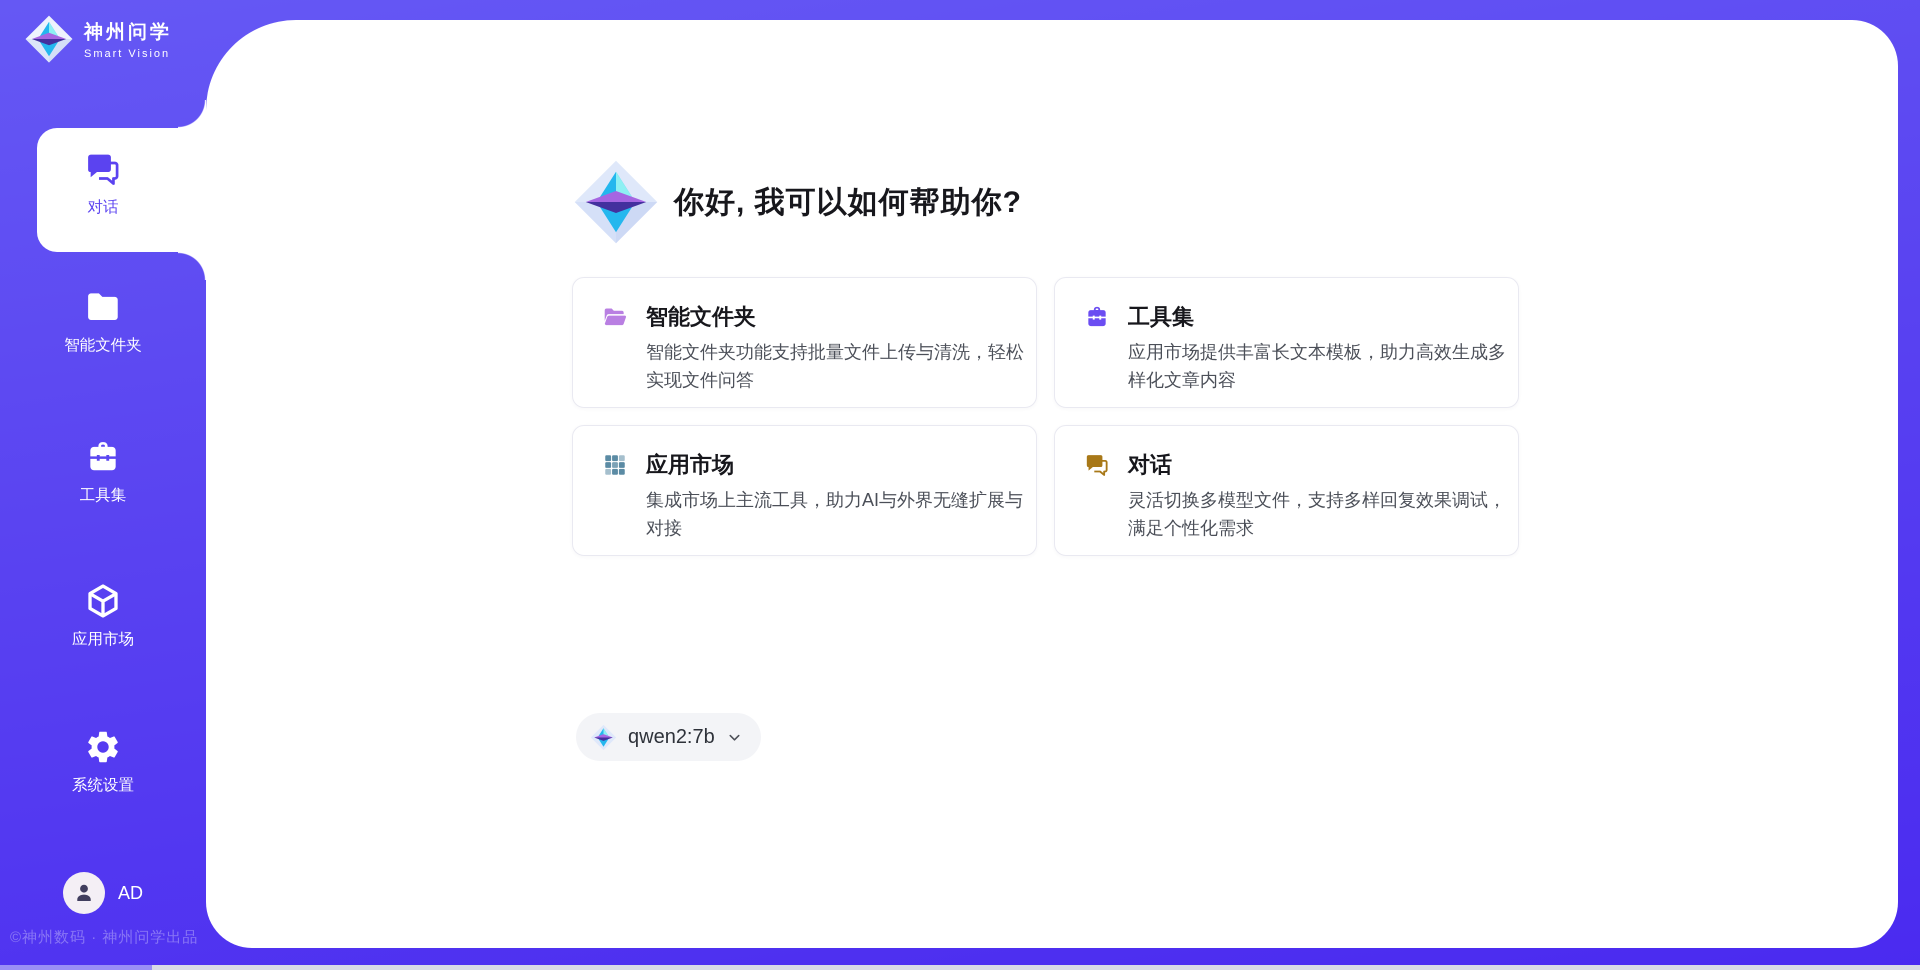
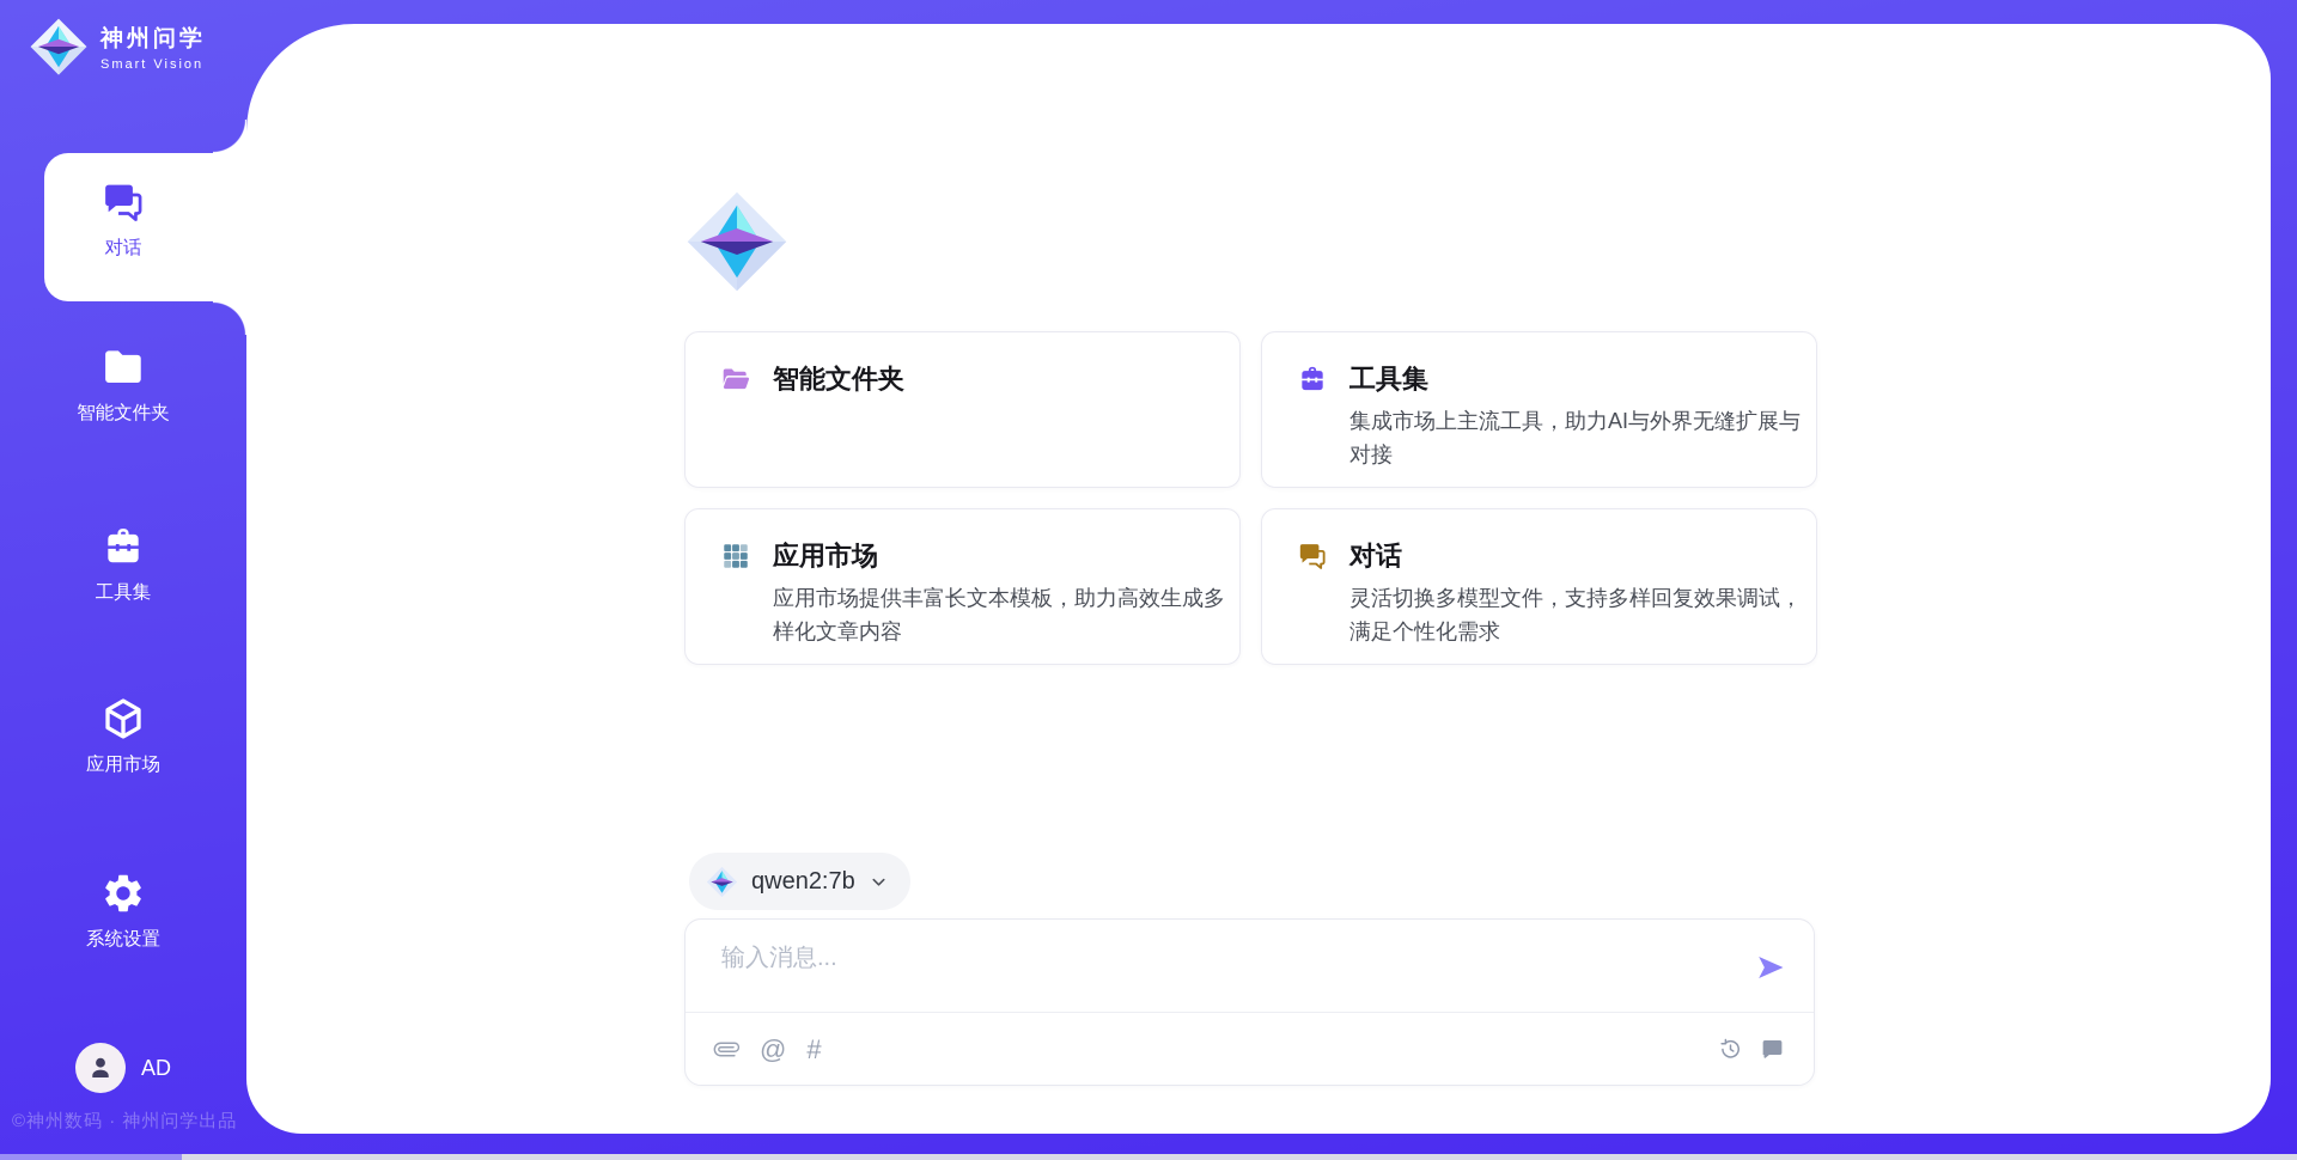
  神州问学
  Smart Vision
  对话
  智能文件夹
  工具集
  应用市场
  系统设置
  AD
  ©神州数码 · 神州问学出品
- 你好, 我可以如何帮助你?
  智能文件夹
- 智能文件夹功能支持批量文件上传与清洗，轻松实现文件问答
  工具集
- 应用市场提供丰富长文本模板，助力高效生成多样化文章内容
+ 集成市场上主流工具，助力AI与外界无缝扩展与对接
  应用市场
- 集成市场上主流工具，助力AI与外界无缝扩展与对接
+ 应用市场提供丰富长文本模板，助力高效生成多样化文章内容
  对话
  灵活切换多模型文件，支持多样回复效果调试，满足个性化需求
  qwen2:7b
+ 输入消息...
+ @
+ #
